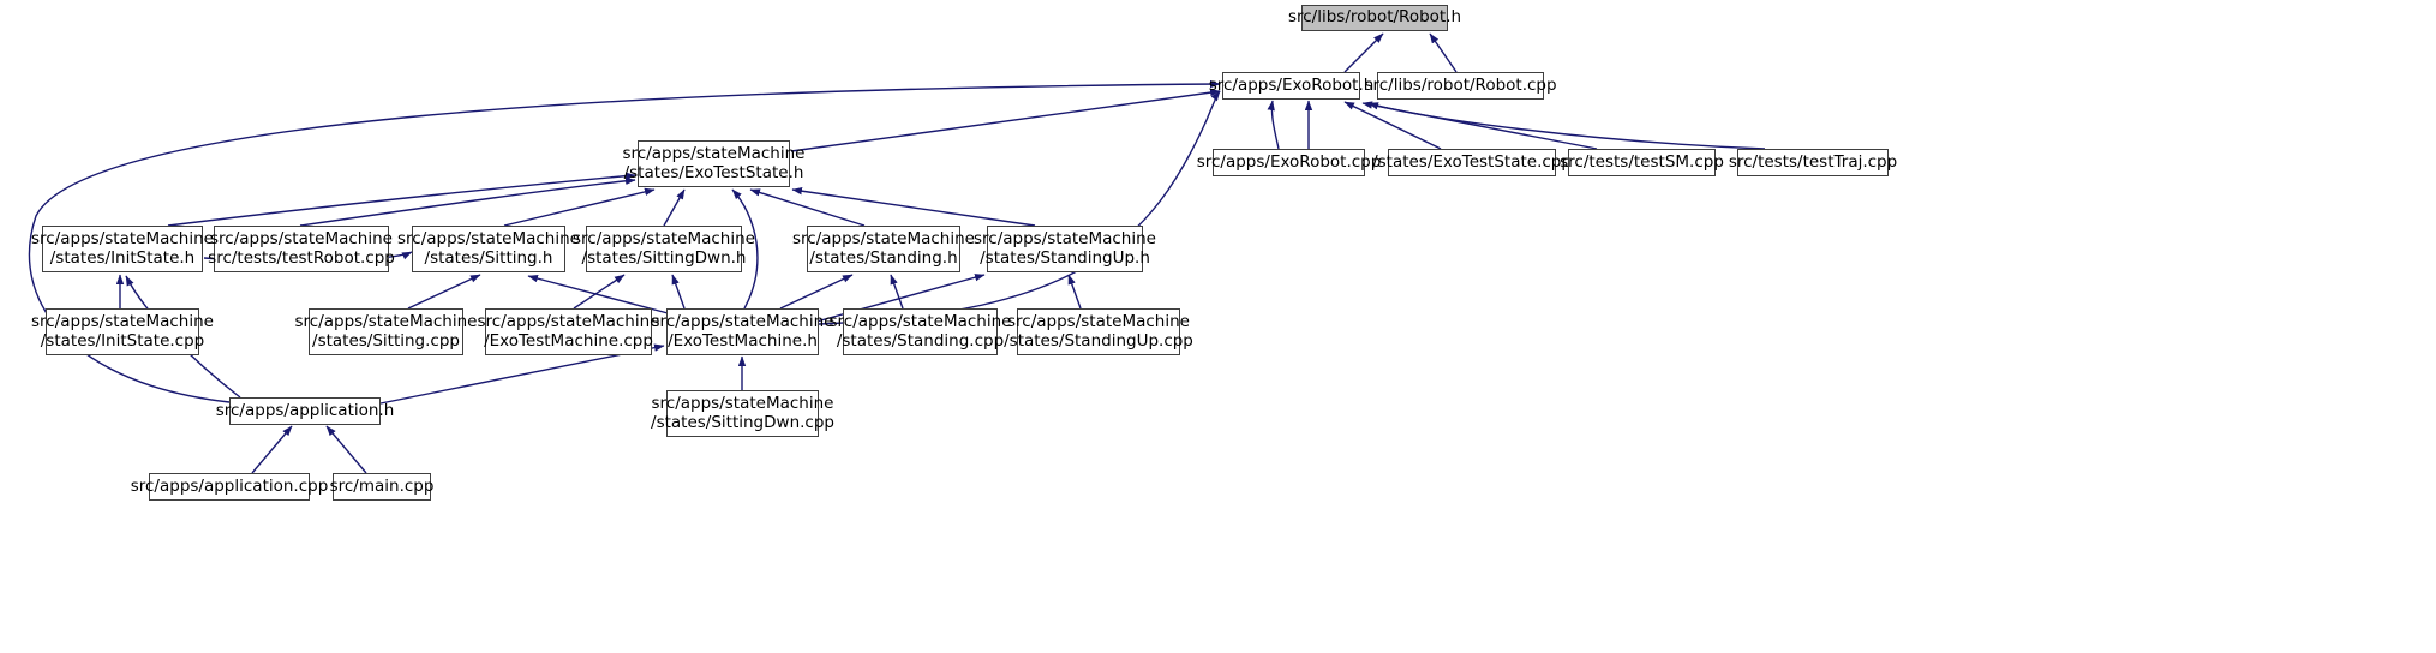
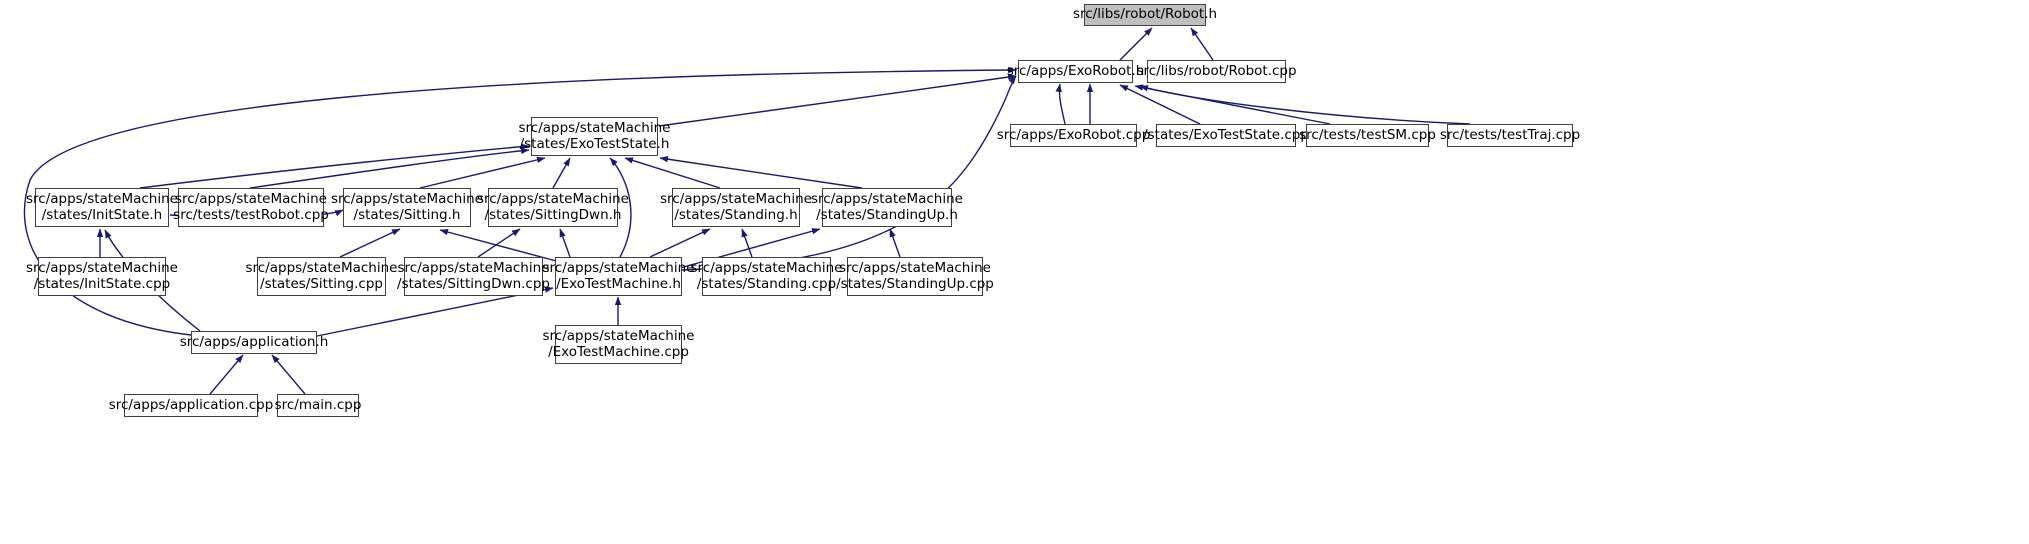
  src/libs/robot/Robot.h
  src/apps/ExoRobot.h
  src/libs/robot/Robot.cpp
  src/apps/ExoRobot.cpp
  /states/ExoTestState.cpp
  src/tests/testSM.cpp
  src/tests/testTraj.cpp
  src/apps/stateMachine
  /states/ExoTestState.h
  src/apps/stateMachine
  /states/InitState.h
  src/apps/stateMachine
  src/tests/testRobot.cpp
  src/apps/stateMachine
  /states/Sitting.h
  src/apps/stateMachine
  /states/SittingDwn.h
  src/apps/stateMachine
  /states/Standing.h
  src/apps/stateMachine
  /states/StandingUp.h
  src/apps/stateMachine
  /states/InitState.cpp
  src/apps/stateMachine
  /states/Sitting.cpp
  src/apps/stateMachine
- /ExoTestMachine.cpp
+ /states/SittingDwn.cpp
  src/apps/stateMachine
  /ExoTestMachine.h
  src/apps/stateMachine
  /states/Standing.cpp
  src/apps/stateMachine
  /states/StandingUp.cpp
  src/apps/stateMachine
- /states/SittingDwn.cpp
+ /ExoTestMachine.cpp
  src/apps/application.h
  src/apps/application.cpp
  src/main.cpp
